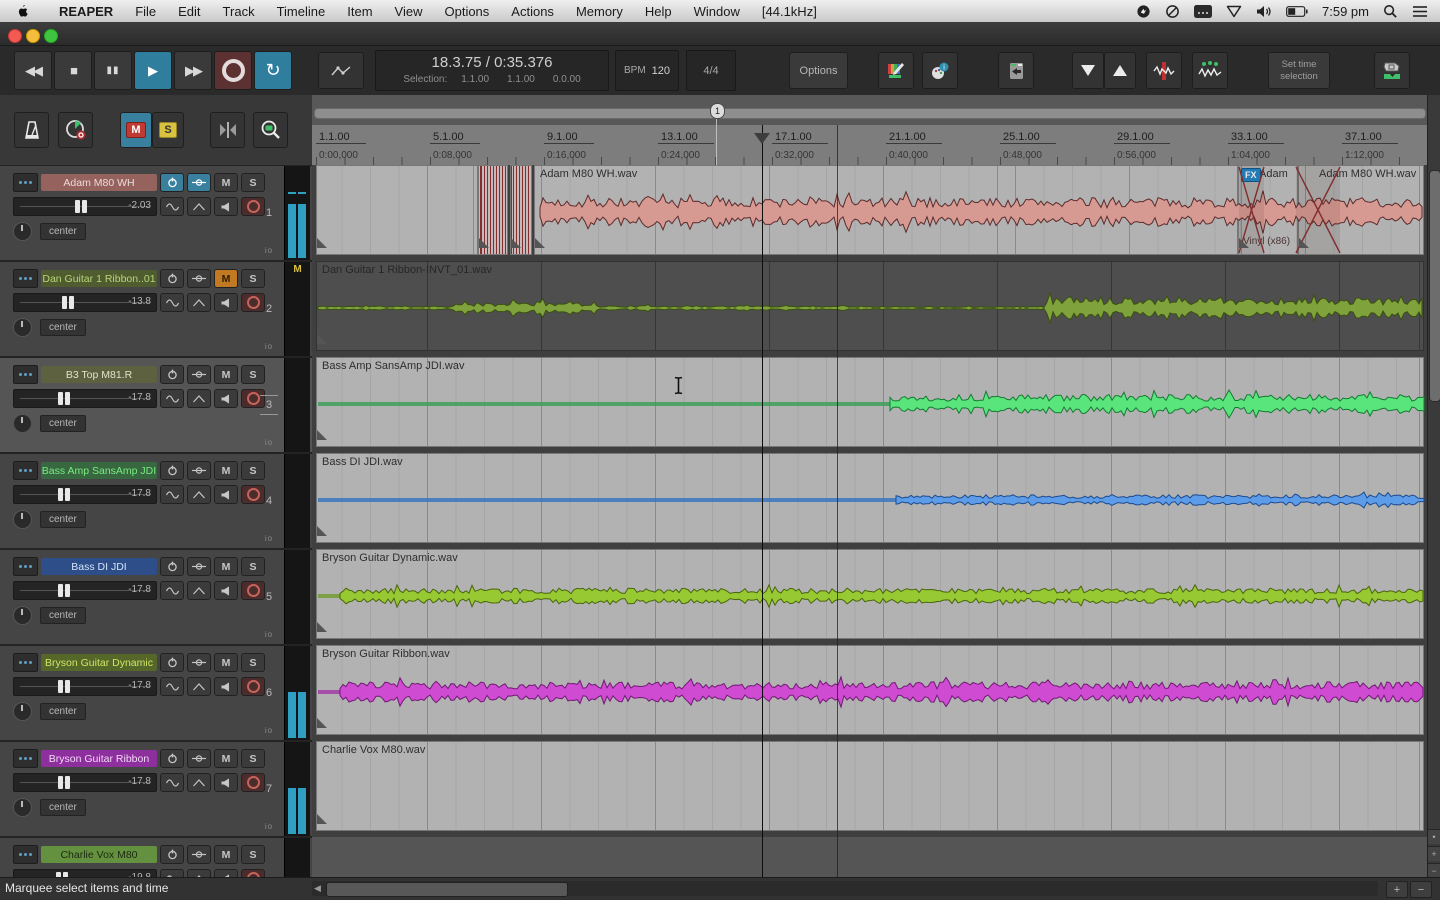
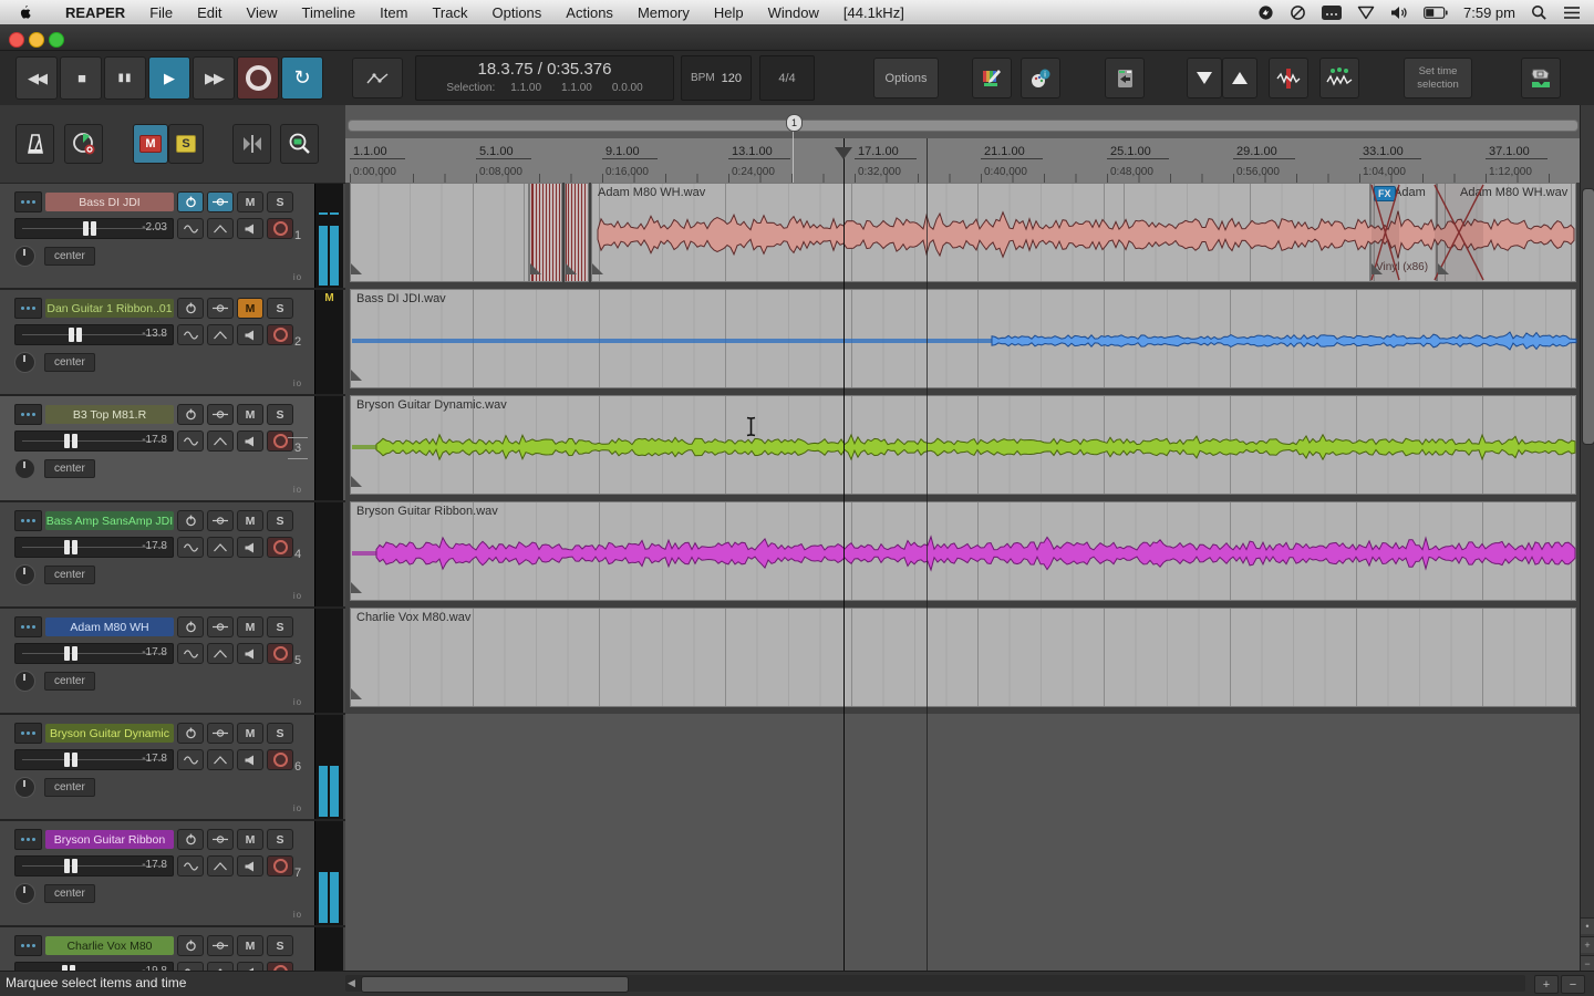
  REAPER
  File
  Edit
- Track
+ View
  Timeline
  Item
- View
+ Track
  Options
  Actions
  Memory
  Help
  Window
  [44.1kHz]
  7:59 pm
  ◀◀
  ■
  ▮▮
  ▶
  ▶▶
  ↻
  18.3.75 / 0:35.376
  Selection:
  1.1.00
  1.1.00
  0.0.00
  BPM
  120
  4/4
  Options
  Set time selection
  M
  S
- Adam M80 WH
+ Bass DI JDI
  M
  S
  -2.03
  center
  1
  io
  Dan Guitar 1 Ribbon..01
  M
  S
  -13.8
  center
  2
  io
  M
  B3 Top M81.R
  M
  S
  -17.8
  center
  3
  io
  Bass Amp SansAmp JDI
  M
  S
  -17.8
  center
  4
  io
- Bass DI JDI
+ Adam M80 WH
  M
  S
  -17.8
  center
  5
  io
  Bryson Guitar Dynamic
  M
  S
  -17.8
  center
  6
  io
  Bryson Guitar Ribbon
  M
  S
  -17.8
  center
  7
  io
  Charlie Vox M80
  M
  S
  1
  1.1.00
  0:00,000
  5.1.00
  0:08,000
  9.1.00
  0:16,000
  13.1.00
  0:24,000
  17.1.00
  0:32,000
  21.1.00
  0:40,000
  25.1.00
  0:48,000
  29.1.00
  0:56,000
  33.1.00
  1:04,000
  37.1.00
  1:12,000
  Adam M80 WH.wav
  dam
  FX
  Vinyl (x86)
  Adam M80 WH.wav
- Dan Guitar 1 Ribbon-INVT_01.wav
- Bass Amp SansAmp JDI.wav
  Bass DI JDI.wav
  Bryson Guitar Dynamic.wav
  Bryson Guitar Ribbon.wav
  Charlie Vox M80.wav
  •
  +
  −
  Marquee select items and time
  ◀
  +
  −
